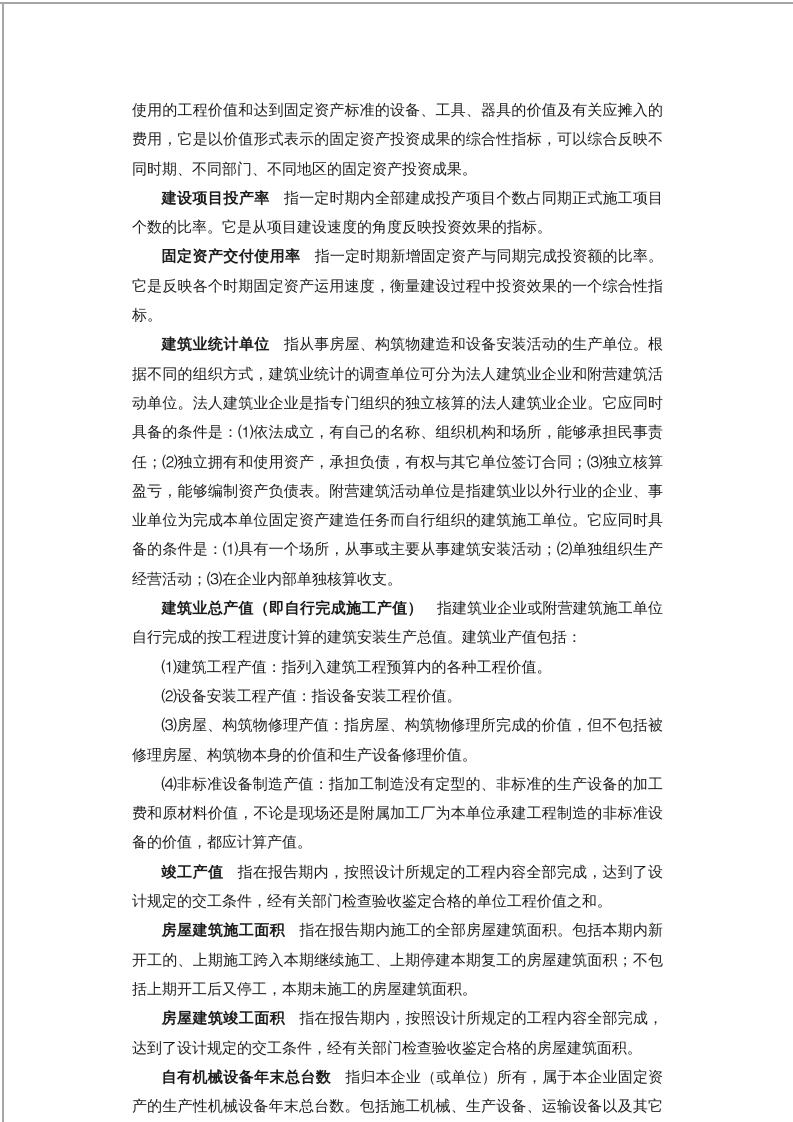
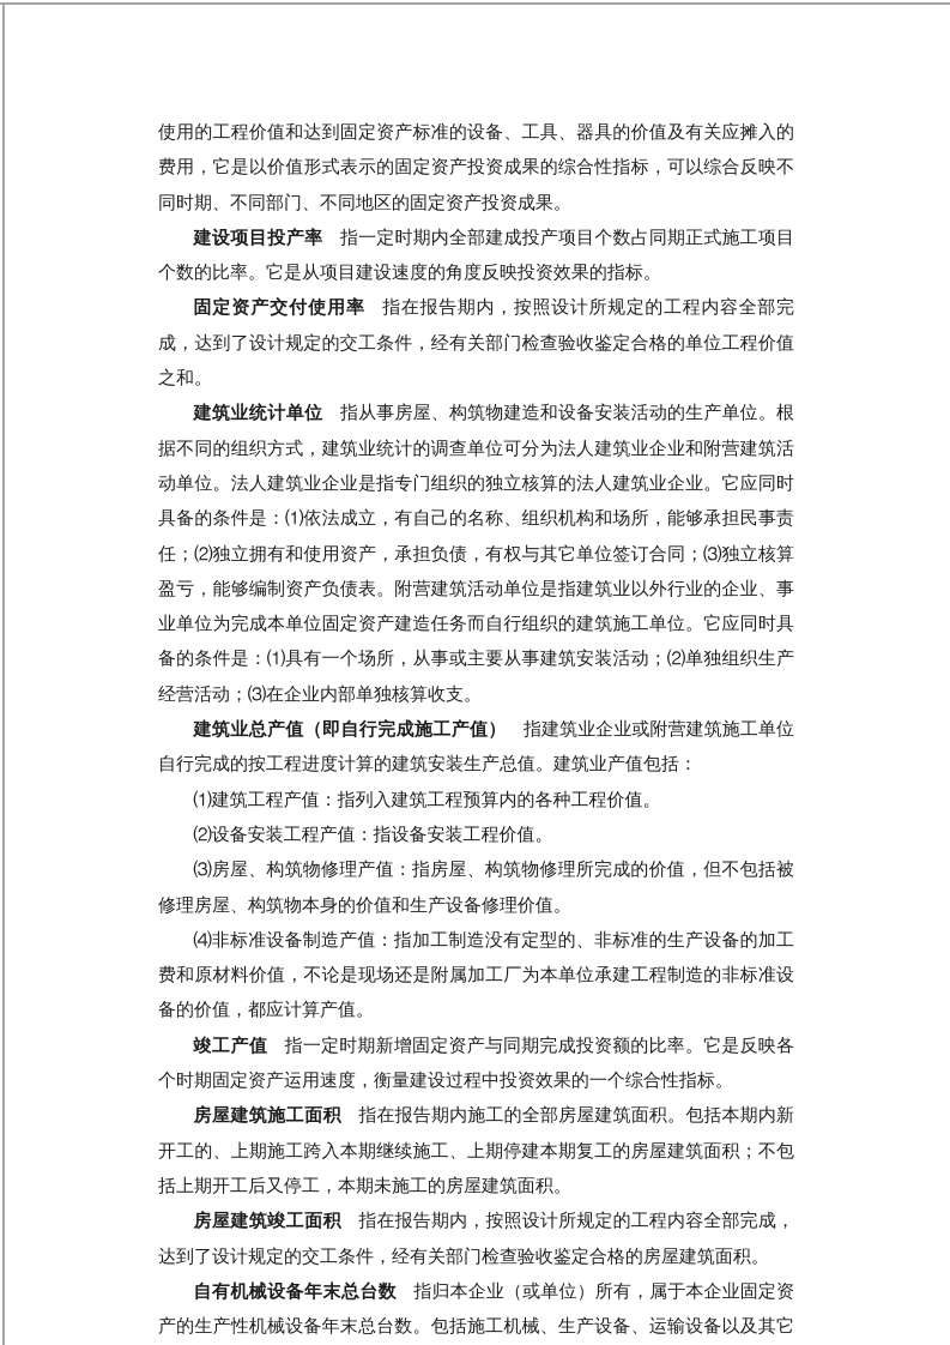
  使用的工程价值和达到固定资产标准的设备、工具、器具的价值及有关应摊入的费用，它是以价值形式表示的固定资产投资成果的综合性指标，可以综合反映不同时期、不同部门、不同地区的固定资产投资成果。
  建设项目投产率 指一定时期内全部建成投产项目个数占同期正式施工项目个数的比率。它是从项目建设速度的角度反映投资效果的指标。
- 固定资产交付使用率 指一定时期新增固定资产与同期完成投资额的比率。它是反映各个时期固定资产运用速度，衡量建设过程中投资效果的一个综合性指标。
+ 固定资产交付使用率 指在报告期内，按照设计所规定的工程内容全部完成，达到了设计规定的交工条件，经有关部门检查验收鉴定合格的单位工程价值之和。
  建筑业统计单位 指从事房屋、构筑物建造和设备安装活动的生产单位。根据不同的组织方式，建筑业统计的调查单位可分为法人建筑业企业和附营建筑活动单位。法人建筑业企业是指专门组织的独立核算的法人建筑业企业。它应同时具备的条件是：⑴依法成立，有自己的名称、组织机构和场所，能够承担民事责任；⑵独立拥有和使用资产，承担负债，有权与其它单位签订合同；⑶独立核算盈亏，能够编制资产负债表。附营建筑活动单位是指建筑业以外行业的企业、事业单位为完成本单位固定资产建造任务而自行组织的建筑施工单位。它应同时具备的条件是：⑴具有一个场所，从事或主要从事建筑安装活动；⑵单独组织生产经营活动；⑶在企业内部单独核算收支。
  建筑业总产值（即自行完成施工产值） 指建筑业企业或附营建筑施工单位自行完成的按工程进度计算的建筑安装生产总值。建筑业产值包括：
  ⑴建筑工程产值：指列入建筑工程预算内的各种工程价值。
  ⑵设备安装工程产值：指设备安装工程价值。
  ⑶房屋、构筑物修理产值：指房屋、构筑物修理所完成的价值，但不包括被修理房屋、构筑物本身的价值和生产设备修理价值。
  ⑷非标准设备制造产值：指加工制造没有定型的、非标准的生产设备的加工费和原材料价值，不论是现场还是附属加工厂为本单位承建工程制造的非标准设备的价值，都应计算产值。
- 竣工产值 指在报告期内，按照设计所规定的工程内容全部完成，达到了设计规定的交工条件，经有关部门检查验收鉴定合格的单位工程价值之和。
+ 竣工产值 指一定时期新增固定资产与同期完成投资额的比率。它是反映各个时期固定资产运用速度，衡量建设过程中投资效果的一个综合性指标。
  房屋建筑施工面积 指在报告期内施工的全部房屋建筑面积。包括本期内新开工的、上期施工跨入本期继续施工、上期停建本期复工的房屋建筑面积；不包括上期开工后又停工，本期未施工的房屋建筑面积。
  房屋建筑竣工面积 指在报告期内，按照设计所规定的工程内容全部完成，达到了设计规定的交工条件，经有关部门检查验收鉴定合格的房屋建筑面积。
  自有机械设备年末总台数 指归本企业（或单位）所有，属于本企业固定资产的生产性机械设备年末总台数。包括施工机械、生产设备、运输设备以及其它
